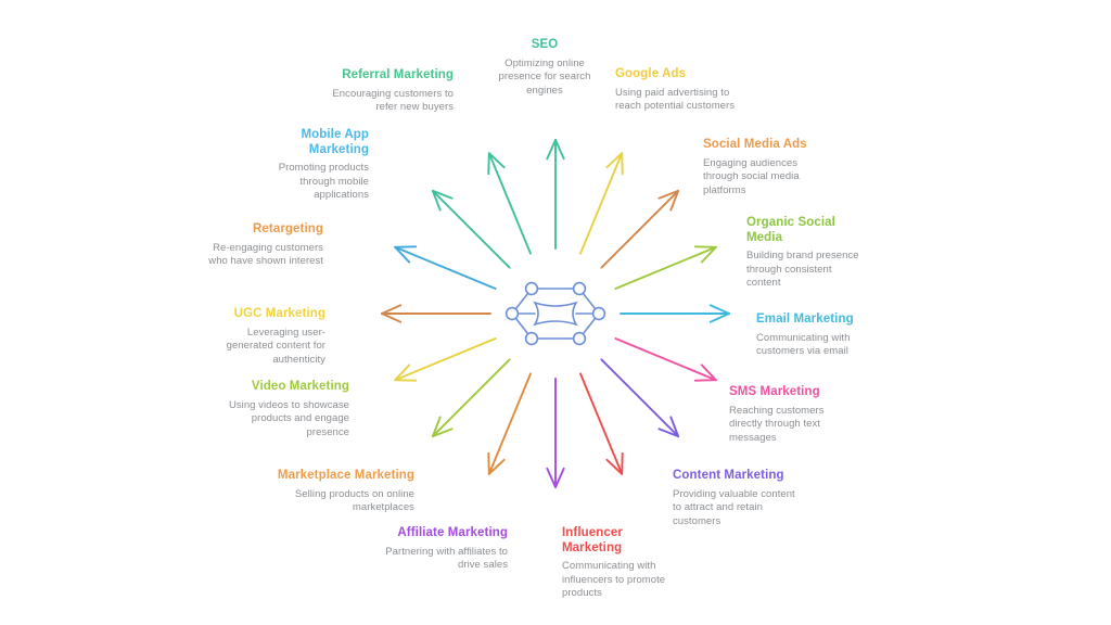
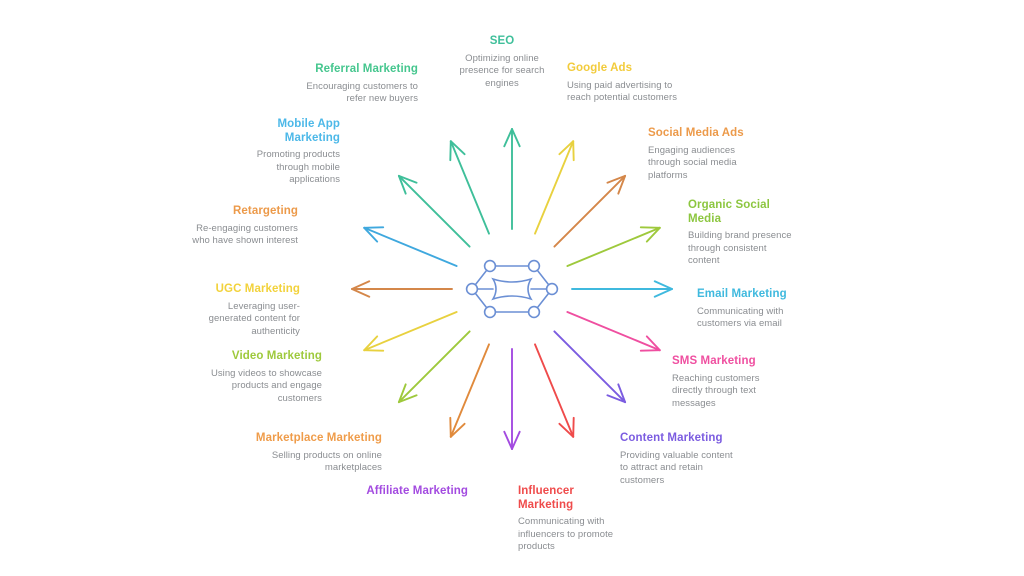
  SEO
  Optimizing online presence for search engines
  Google Ads
  Using paid advertising to reach potential customers
  Social Media Ads
  Engaging audiences through social media platforms
  Organic Social Media
  Building brand presence through consistent content
  Email Marketing
  Communicating with customers via email
  SMS Marketing
  Reaching customers directly through text messages
  Content Marketing
  Providing valuable content to attract and retain customers
  Influencer Marketing
  Communicating with influencers to promote products
  Affiliate Marketing
- Partnering with affiliates to drive sales
  Marketplace Marketing
  Selling products on online marketplaces
  Video Marketing
- Using videos to showcase products and engage presence
+ Using videos to showcase products and engage customers
  UGC Marketing
  Leveraging user-generated content for authenticity
  Retargeting
  Re-engaging customers who have shown interest
  Mobile App Marketing
  Promoting products through mobile applications
  Referral Marketing
  Encouraging customers to refer new buyers
